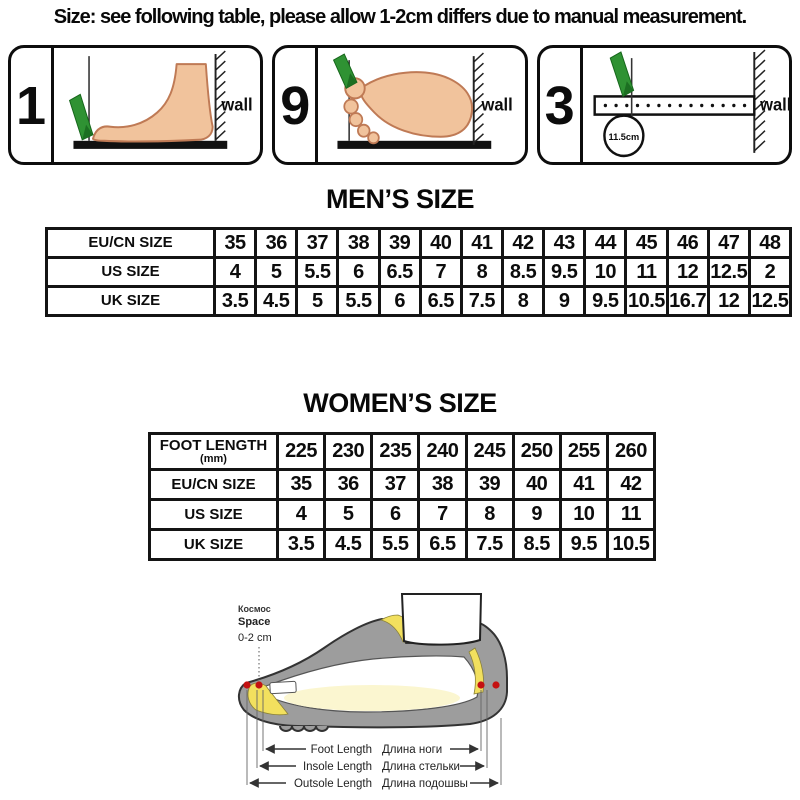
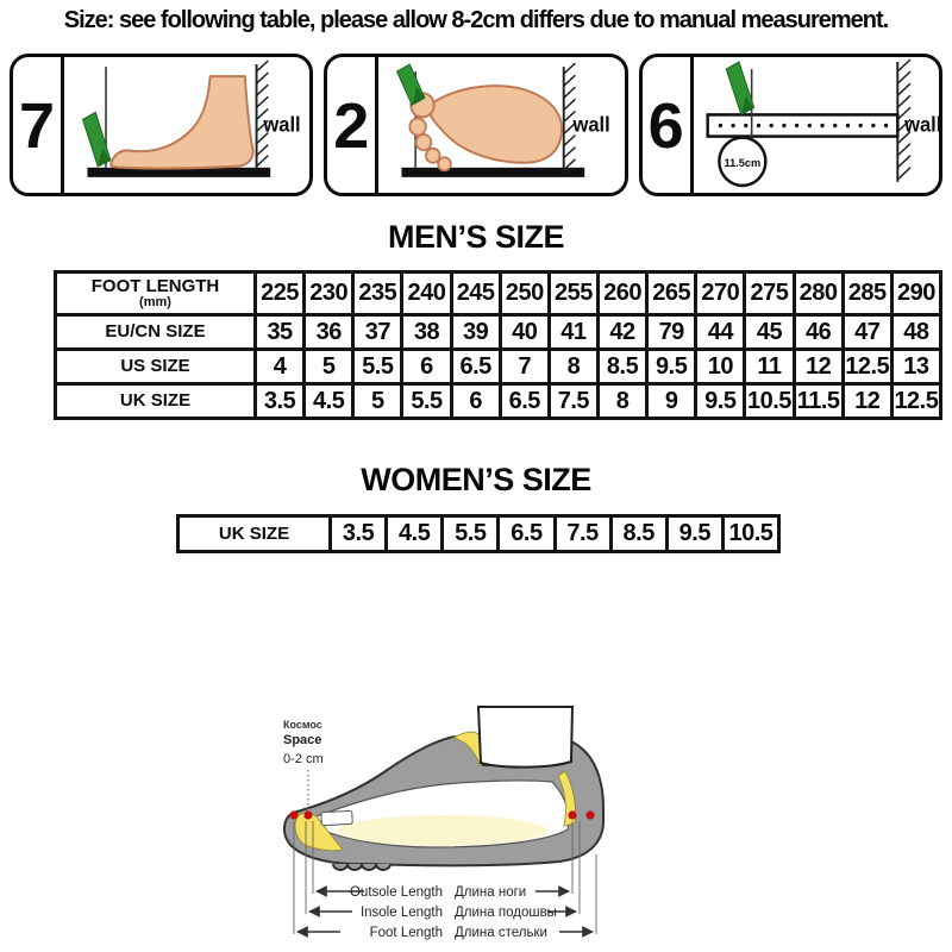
- Size: see following table, please allow 1-2cm differs due to manual measurement.
+ Size: see following table, please allow 8-2cm differs due to manual measurement.
- 1
+ 7
  wall
- 9
+ 2
  wall
- 3
+ 6
  11.5cm
  wall
  MEN’S SIZE
+ FOOT LENGTH(mm)	225	230	235	240	245	250	255	260	265	270	275	280	285	290
- EU/CN SIZE	35	36	37	38	39	40	41	42	43	44	45	46	47	48
+ EU/CN SIZE	35	36	37	38	39	40	41	42	79	44	45	46	47	48
- US SIZE	4	5	5.5	6	6.5	7	8	8.5	9.5	10	11	12	12.5	2
+ US SIZE	4	5	5.5	6	6.5	7	8	8.5	9.5	10	11	12	12.5	13
- UK SIZE	3.5	4.5	5	5.5	6	6.5	7.5	8	9	9.5	10.5	16.7	12	12.5
+ UK SIZE	3.5	4.5	5	5.5	6	6.5	7.5	8	9	9.5	10.5	11.5	12	12.5
  WOMEN’S SIZE
- FOOT LENGTH(mm)	225	230	235	240	245	250	255	260
- EU/CN SIZE	35	36	37	38	39	40	41	42
- US SIZE	4	5	6	7	8	9	10	11
  UK SIZE	3.5	4.5	5.5	6.5	7.5	8.5	9.5	10.5
  Космос
  Space
  0-2 cm
- Foot Length
+ Outsole Length
  Длина ноги
  Insole Length
- Длина стельки
+ Длина подошвы
- Outsole Length
+ Foot Length
- Длина подошвы
+ Длина стельки
